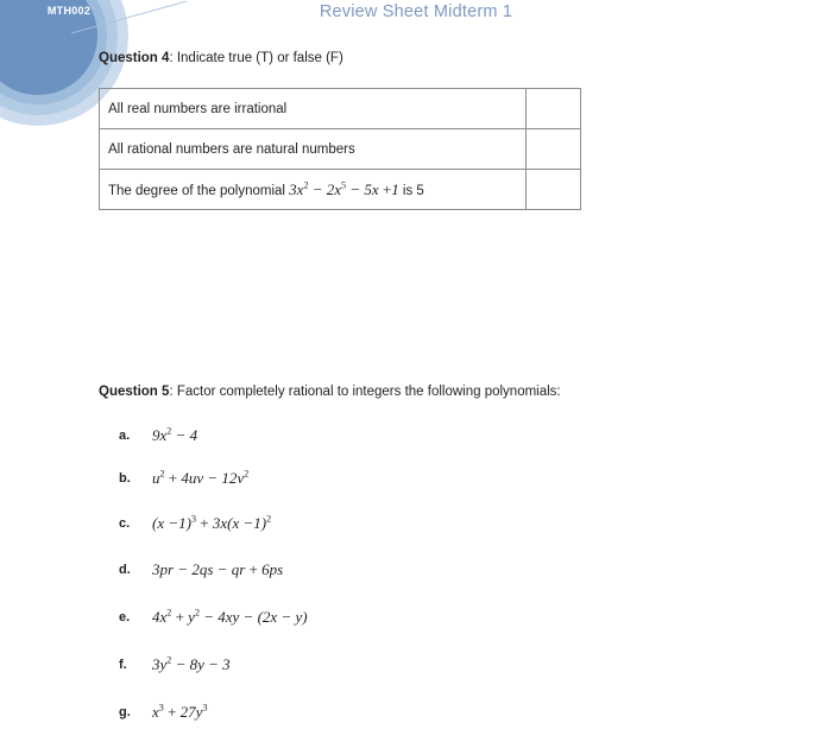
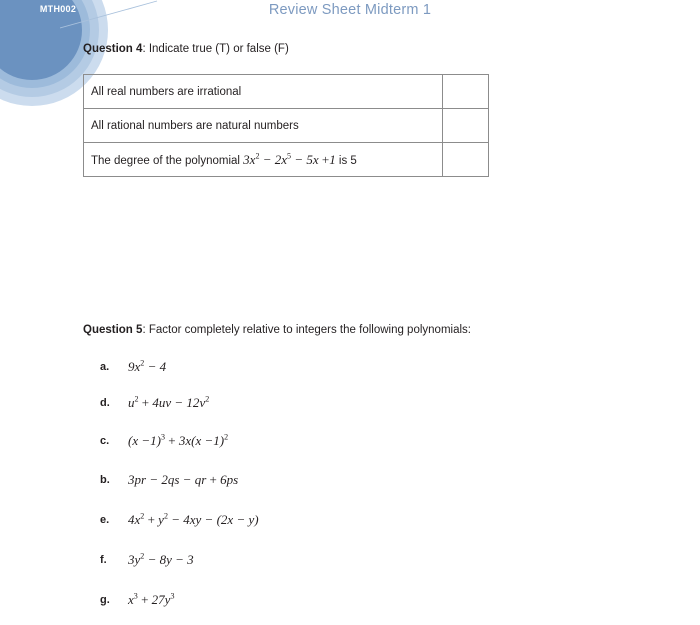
  MTH002
  Review Sheet Midterm 1
  Question 4: Indicate true (T) or false (F)
  All real numbers are irrational
  All rational numbers are natural numbers
  The degree of the polynomial 3x2 − 2x5 − 5x +1 is 5
- Question 5: Factor completely rational to integers the following polynomials:
+ Question 5: Factor completely relative to integers the following polynomials:
  a. 9x2 − 4
- b. u2 + 4uv − 12v2
+ d. u2 + 4uv − 12v2
  c. (x −1)3 + 3x(x −1)2
- d. 3pr − 2qs − qr + 6ps
+ b. 3pr − 2qs − qr + 6ps
  e. 4x2 + y2 − 4xy − (2x − y)
  f. 3y2 − 8y − 3
  g. x3 + 27y3
